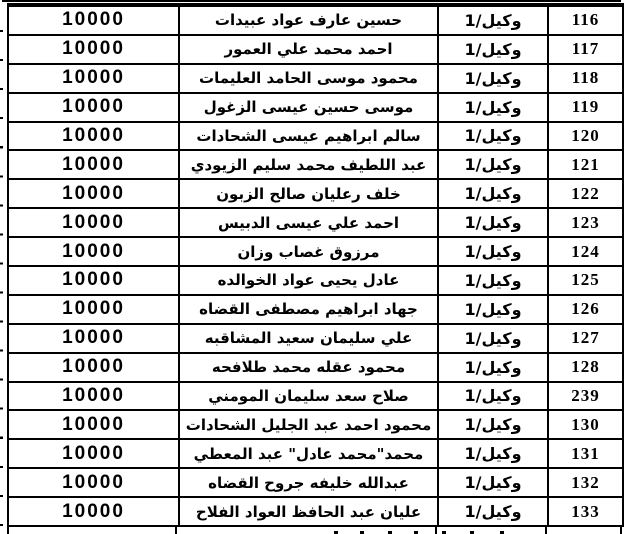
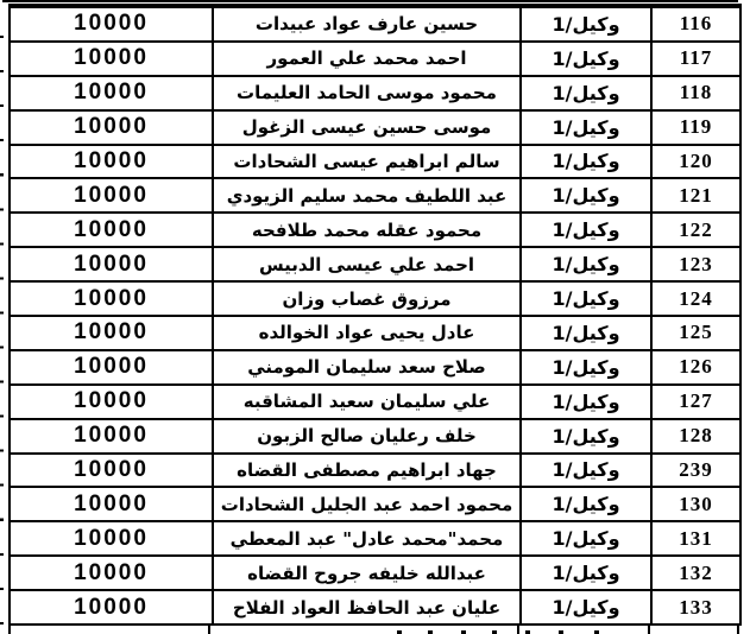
  10000
  حسين عارف عواد عبيدات
  وكيل/1
  116
  10000
  احمد محمد علي العمور
  وكيل/1
  117
  10000
  محمود موسى الحامد العليمات
  وكيل/1
  118
  10000
  موسى حسين عيسى الزغول
  وكيل/1
  119
  10000
  سالم ابراهيم عيسى الشحادات
  وكيل/1
  120
  10000
  عبد اللطيف محمد سليم الزيودي
  وكيل/1
  121
  10000
- خلف رعليان صالح الزبون
+ محمود عقله محمد طلافحه
  وكيل/1
  122
  10000
  احمد علي عيسى الدبيس
  وكيل/1
  123
  10000
  مرزوق غصاب وزان
  وكيل/1
  124
  10000
  عادل يحيى عواد الخوالده
  وكيل/1
  125
  10000
- جهاد ابراهيم مصطفى القضاه
+ صلاح سعد سليمان المومني
  وكيل/1
  126
  10000
  علي سليمان سعيد المشاقبه
  وكيل/1
  127
  10000
- محمود عقله محمد طلافحه
+ خلف رعليان صالح الزبون
  وكيل/1
  128
  10000
- صلاح سعد سليمان المومني
+ جهاد ابراهيم مصطفى القضاه
  وكيل/1
  239
  10000
  محمود احمد عبد الجليل الشحادات
  وكيل/1
  130
  10000
  محمد"محمد عادل" عبد المعطي
  وكيل/1
  131
  10000
  عبدالله خليفه جروح القضاه
  وكيل/1
  132
  10000
  عليان عبد الحافظ العواد الفلاح
  وكيل/1
  133
